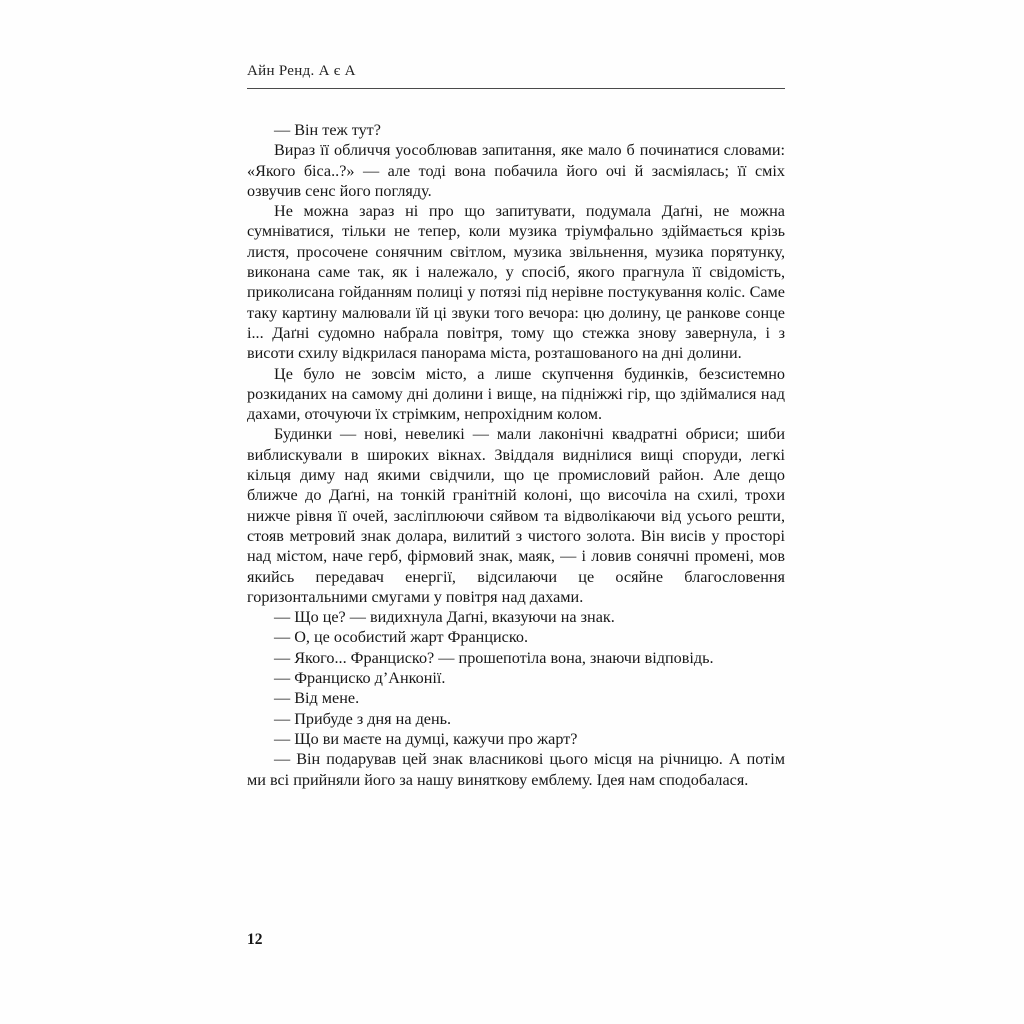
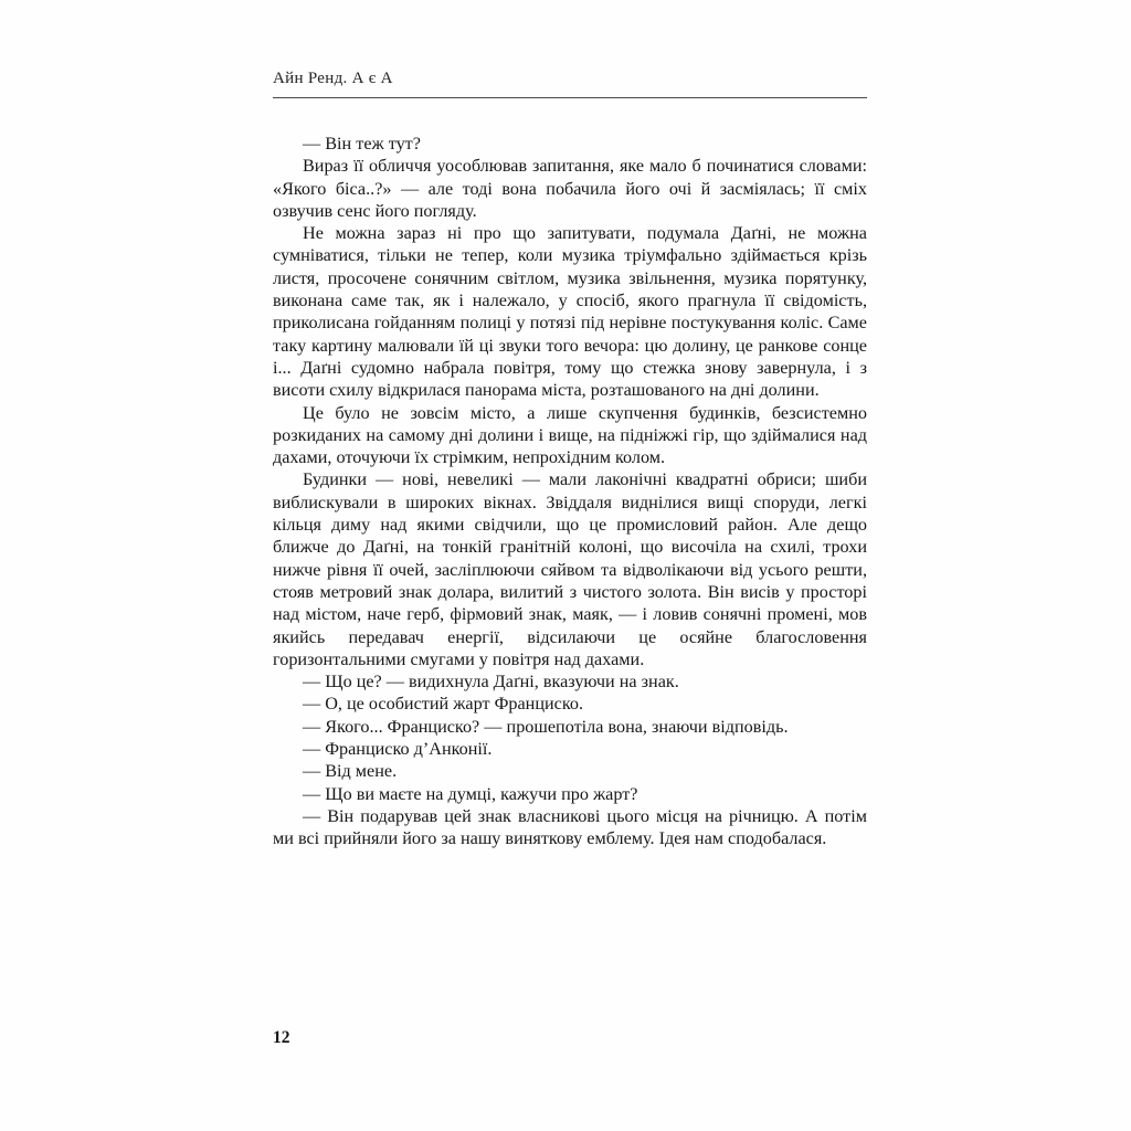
  Айн Ренд. А є А
  — Він теж тут?
  Вираз її обличчя уособлював запитання, яке мало б починатися словами: «Якого біса..?» — але тоді вона побачила його очі й засміялась; її сміх озвучив сенс його погляду.
  Не можна зараз ні про що запитувати, подумала Даґні, не можна сумніватися, тільки не тепер, коли музика тріумфально здіймається крізь листя, просочене сонячним світлом, музика звільнення, музика порятунку, виконана саме так, як і належало, у спосіб, якого прагнула її свідомість, приколисана гойданням полиці у потязі під нерівне постукування коліс. Саме таку картину малювали їй ці звуки того вечора: цю долину, це ранкове сонце і... Даґні судомно набрала повітря, тому що стежка знову завернула, і з висоти схилу відкрилася панорама міста, розташованого на дні долини.
  Це було не зовсім місто, а лише скупчення будинків, безсистемно розкиданих на самому дні долини і вище, на підніжжі гір, що здіймалися над дахами, оточуючи їх стрімким, непрохідним колом.
  Будинки — нові, невеликі — мали лаконічні квадратні обриси; шиби виблискували в широких вікнах. Звіддаля виднілися вищі споруди, легкі кільця диму над якими свідчили, що це промисловий район. Але дещо ближче до Даґні, на тонкій гранітній колоні, що височіла на схилі, трохи нижче рівня її очей, засліплюючи сяйвом та відволікаючи від усього решти, стояв метровий знак долара, вилитий з чистого золота. Він висів у просторі над містом, наче герб, фірмовий знак, маяк, — і ловив сонячні промені, мов якийсь передавач енергії, відсилаючи це осяйне благословення горизонтальними смугами у повітря над дахами.
  — Що це? — видихнула Даґні, вказуючи на знак.
  — О, це особистий жарт Франциско.
  — Якого... Франциско? — прошепотіла вона, знаючи відповідь.
  — Франциско д’Анконії.
  — Від мене.
- — Прибуде з дня на день.
  — Що ви маєте на думці, кажучи про жарт?
  — Він подарував цей знак власникові цього місця на річницю. А потім ми всі прийняли його за нашу виняткову емблему. Ідея нам сподобалася.
  12
